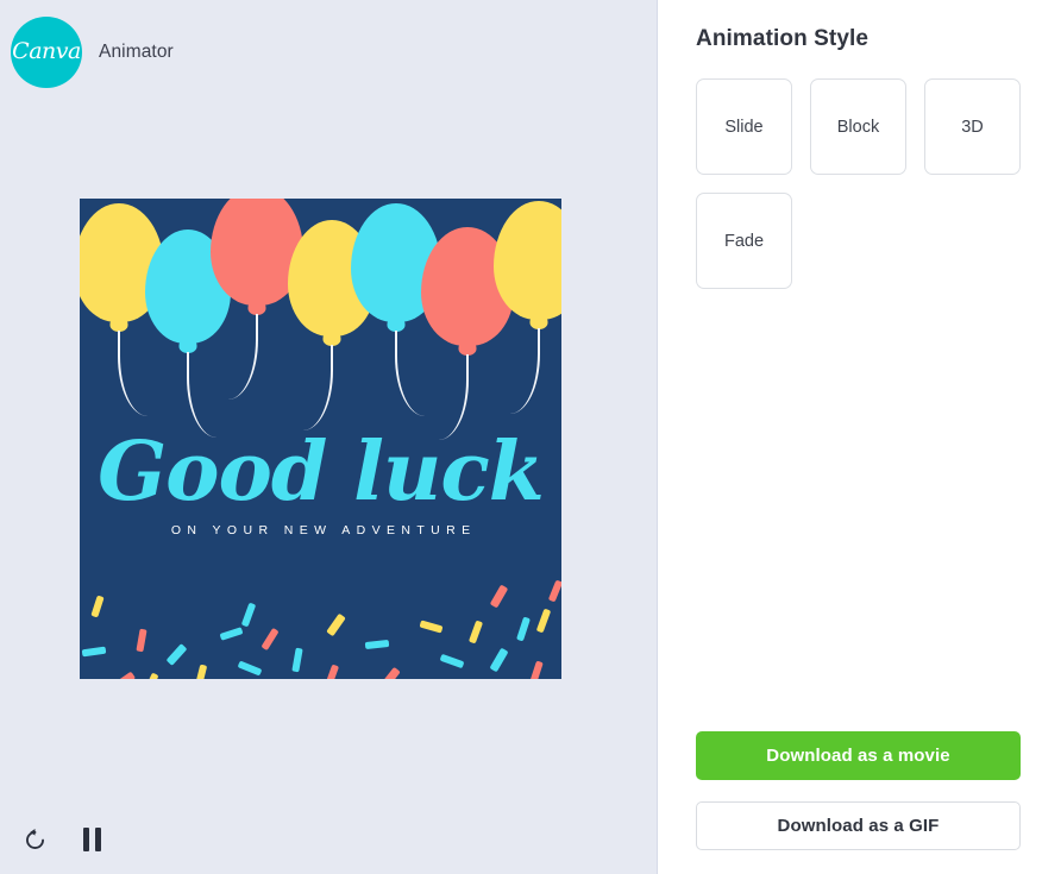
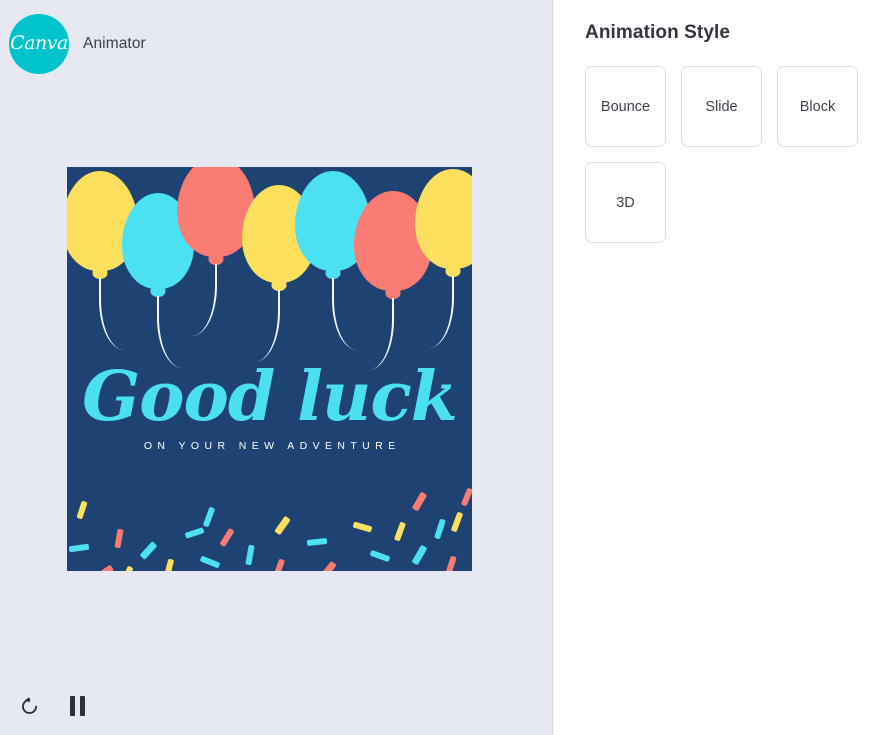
  Canva
  Animator
  Good luck
  ON YOUR NEW ADVENTURE
  Animation Style
+ Bounce
  Slide
  Block
  3D
- Fade
- Download as a movie
- Download as a GIF
